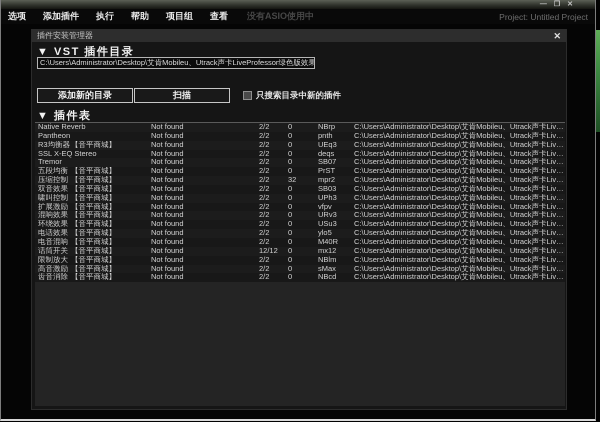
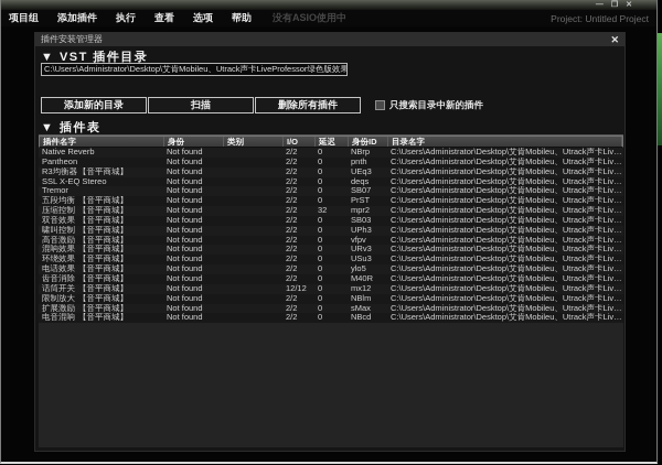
- 选项
+ 项目组
  添加插件
  执行
- 帮助
+ 查看
- 项目组
+ 选项
- 查看
+ 帮助
  没有ASIO使用中
  Project: Untitled Project
  插件安装管理器
  ✕
  ▼ VST 插件目录
  C:\Users\Administrator\Desktop\艾肯Mobileu、Utrack声卡LiveProfessor绿色版效果
  添加新的目录
  扫描
+ 删除所有插件
  只搜索目录中新的插件
  ▼ 插件表
+ 插件名字
+ 身份
+ 类别
+ I/O
+ 延迟
+ 身份ID
+ 目录名字
  Native Reverb
  Not found
  2/2
  0
  NBrp
  C:\Users\Administrator\Desktop\艾肯Mobileu、Utrack声卡LiveP
  Pantheon
  Not found
  2/2
  0
  pnth
  C:\Users\Administrator\Desktop\艾肯Mobileu、Utrack声卡LiveP
  R3均衡器【音平商城】
  Not found
  2/2
  0
  UEq3
  C:\Users\Administrator\Desktop\艾肯Mobileu、Utrack声卡LiveP
  SSL X-EQ Stereo
  Not found
  2/2
  0
  deqs
  C:\Users\Administrator\Desktop\艾肯Mobileu、Utrack声卡LiveP
  Tremor
  Not found
  2/2
  0
  SB07
  C:\Users\Administrator\Desktop\艾肯Mobileu、Utrack声卡LiveP
  五段均衡 【音平商城】
  Not found
  2/2
  0
  PrST
  C:\Users\Administrator\Desktop\艾肯Mobileu、Utrack声卡LiveP
  压缩控制 【音平商城】
  Not found
  2/2
  32
  mpr2
  C:\Users\Administrator\Desktop\艾肯Mobileu、Utrack声卡LiveP
  双音效果 【音平商城】
  Not found
  2/2
  0
  SB03
  C:\Users\Administrator\Desktop\艾肯Mobileu、Utrack声卡LiveP
  啸叫控制 【音平商城】
  Not found
  2/2
  0
  UPh3
  C:\Users\Administrator\Desktop\艾肯Mobileu、Utrack声卡LiveP
- 扩展激励 【音平商城】
+ 高音激励 【音平商城】
  Not found
  2/2
  0
  vfpv
  C:\Users\Administrator\Desktop\艾肯Mobileu、Utrack声卡LiveP
  混响效果 【音平商城】
  Not found
  2/2
  0
  URv3
  C:\Users\Administrator\Desktop\艾肯Mobileu、Utrack声卡LiveP
  环绕效果 【音平商城】
  Not found
  2/2
  0
  USu3
  C:\Users\Administrator\Desktop\艾肯Mobileu、Utrack声卡LiveP
  电话效果 【音平商城】
  Not found
  2/2
  0
  ylo5
  C:\Users\Administrator\Desktop\艾肯Mobileu、Utrack声卡LiveP
- 电音混响 【音平商城】
+ 齿音消除 【音平商城】
  Not found
  2/2
  0
  M40R
  C:\Users\Administrator\Desktop\艾肯Mobileu、Utrack声卡LiveP
  话筒开关 【音平商城】
  Not found
  12/12
  0
  mx12
  C:\Users\Administrator\Desktop\艾肯Mobileu、Utrack声卡LiveP
  限制放大 【音平商城】
  Not found
  2/2
  0
  NBlm
  C:\Users\Administrator\Desktop\艾肯Mobileu、Utrack声卡LiveP
- 高音激励 【音平商城】
+ 扩展激励 【音平商城】
  Not found
  2/2
  0
  sMax
  C:\Users\Administrator\Desktop\艾肯Mobileu、Utrack声卡LiveP
- 齿音消除 【音平商城】
+ 电音混响 【音平商城】
  Not found
  2/2
  0
  NBcd
  C:\Users\Administrator\Desktop\艾肯Mobileu、Utrack声卡LiveP
